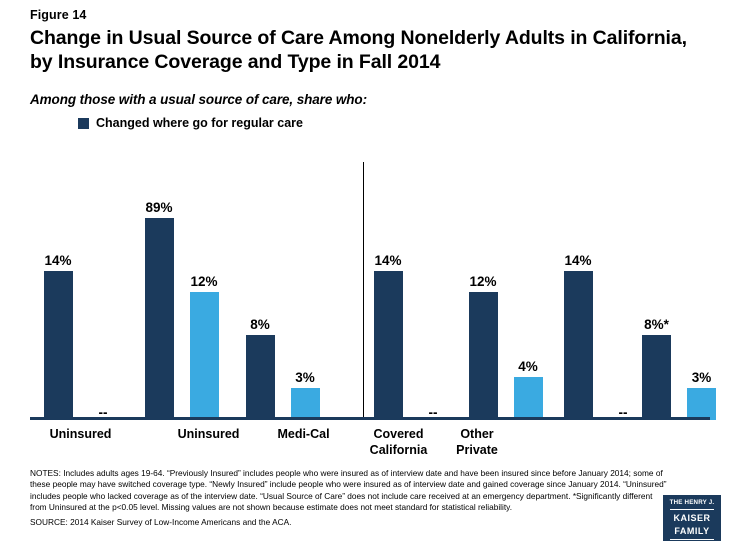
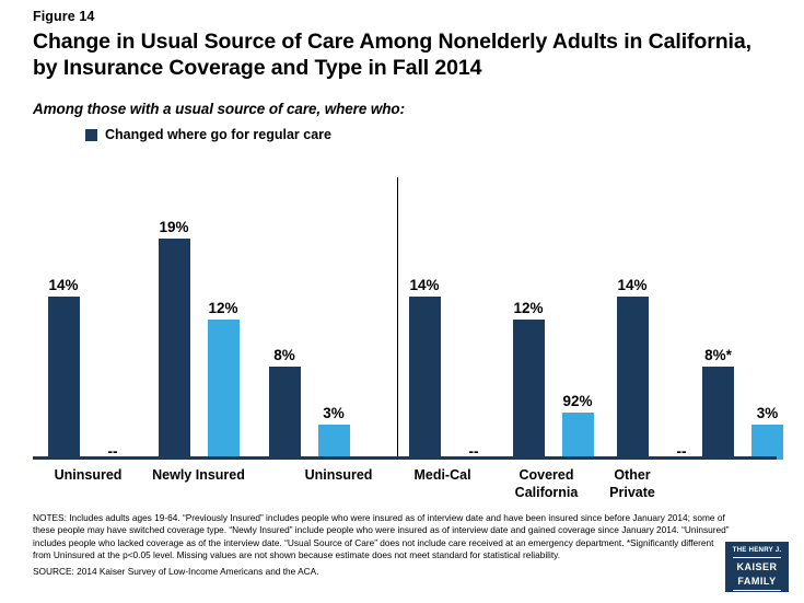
  Figure 14
  Change in Usual Source of Care Among Nonelderly Adults in California, by Insurance Coverage and Type in Fall 2014
- Among those with a usual source of care, share who:
+ Among those with a usual source of care, where who:
  Changed where go for regular care
  14%
  --
- 89%
+ 19%
  12%
  8%
  3%
  14%
  --
  12%
- 4%
+ 92%
  14%
  --
  8%*
  3%
  Uninsured
+ Newly Insured
  Uninsured
  Medi-Cal
  Covered
  California
  Other Private
  NOTES: Includes adults ages 19-64. “Previously Insured” includes people who were insured as of interview date and have been insured since before January 2014; some of these people may have switched coverage type. “Newly Insured” include people who were insured as of interview date and gained coverage since January 2014. “Uninsured” includes people who lacked coverage as of the interview date. “Usual Source of Care” does not include care received at an emergency department. *Significantly different from Uninsured at the p<0.05 level. Missing values are not shown because estimate does not meet standard for statistical reliability.
  SOURCE: 2014 Kaiser Survey of Low-Income Americans and the ACA.
  KAISER
  FAMILY
